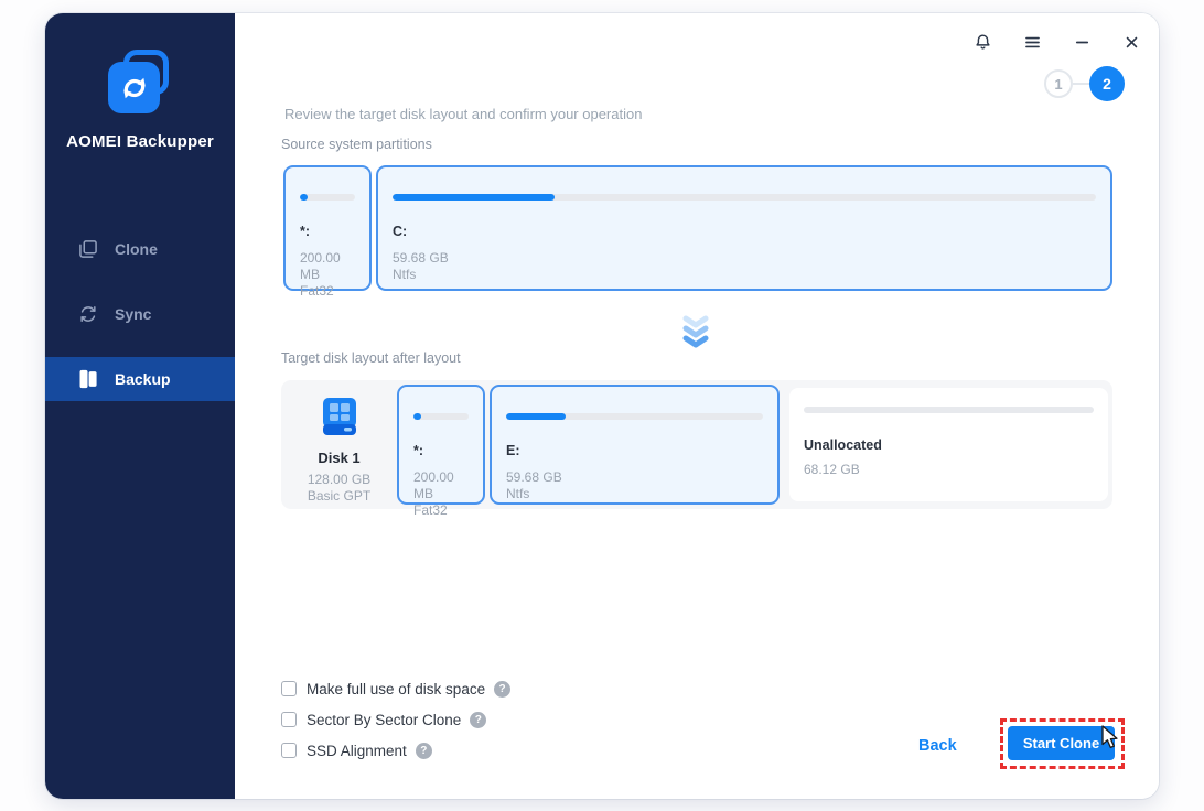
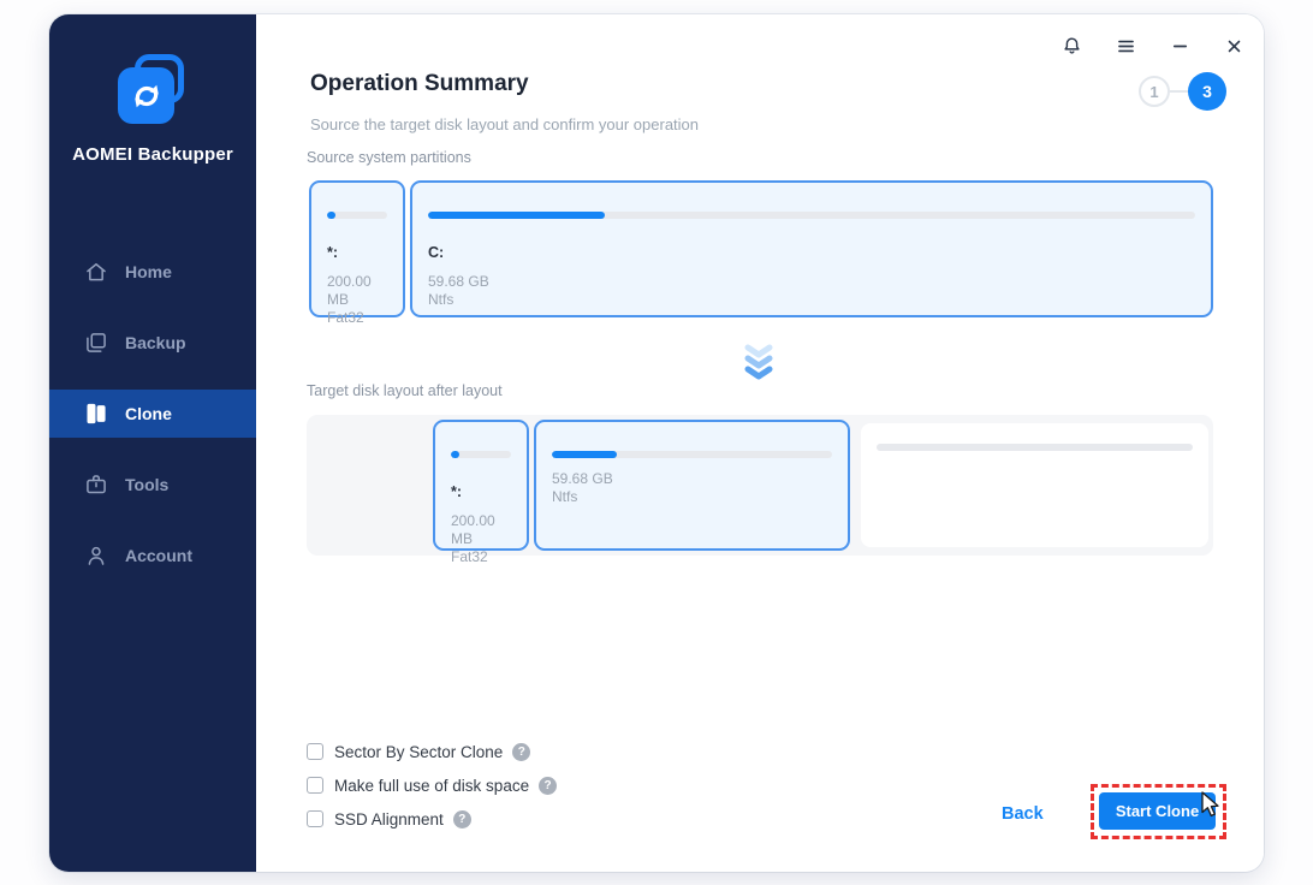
  AOMEI Backupper
+ Home
- Clone
+ Backup
- Sync
- Backup
+ Clone
+ Tools
+ Account
+ Operation Summary
- Review the target disk layout and confirm your operation
+ Source the target disk layout and confirm your operation
  1
- 2
+ 3
  Source system partitions
  *:
  200.00 MB
  Fat32
  C:
  59.68 GB
  Ntfs
  Target disk layout after layout
- Disk 1
- 128.00 GB
- Basic GPT
  *:
  200.00 MB
  Fat32
- E:
  59.68 GB
  Ntfs
- Unallocated
- 68.12 GB
- Make full use of disk space
+ Sector By Sector Clone
  ?
- Sector By Sector Clone
+ Make full use of disk space
  ?
  SSD Alignment
  ?
  Back
  Start Clone
